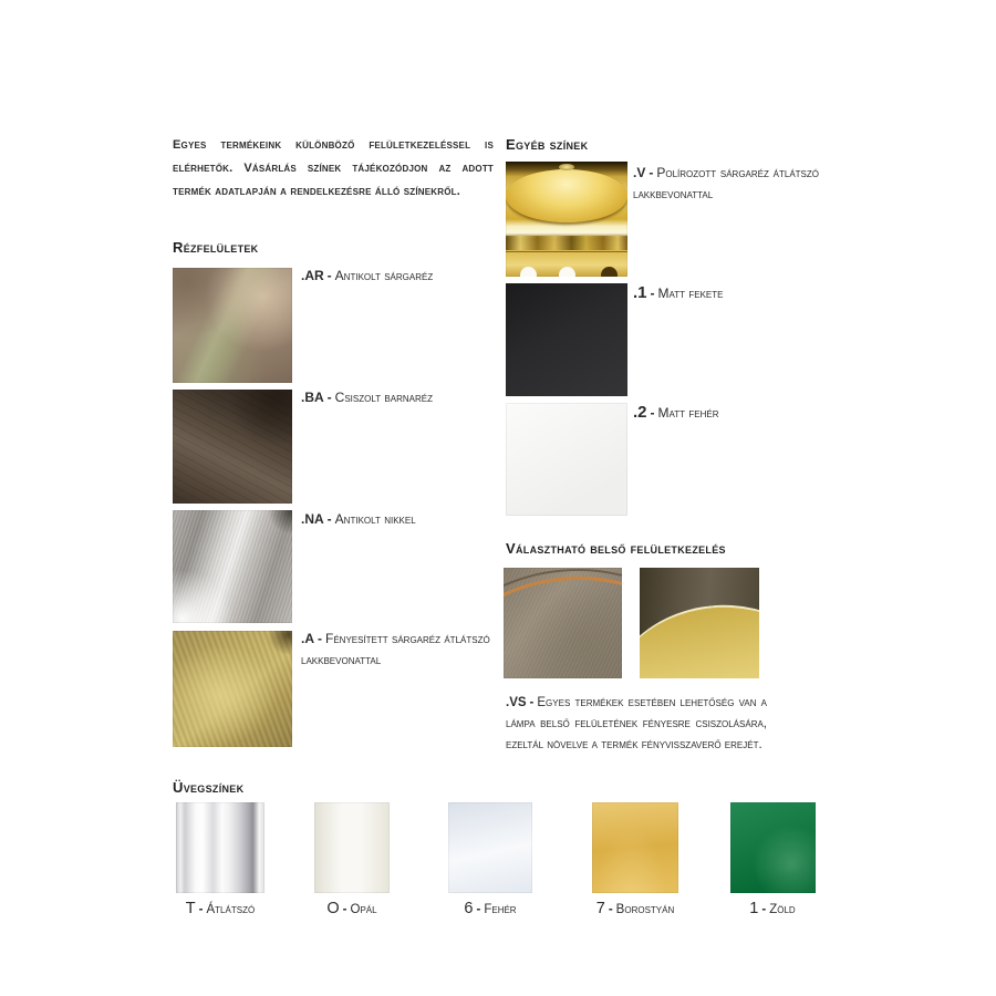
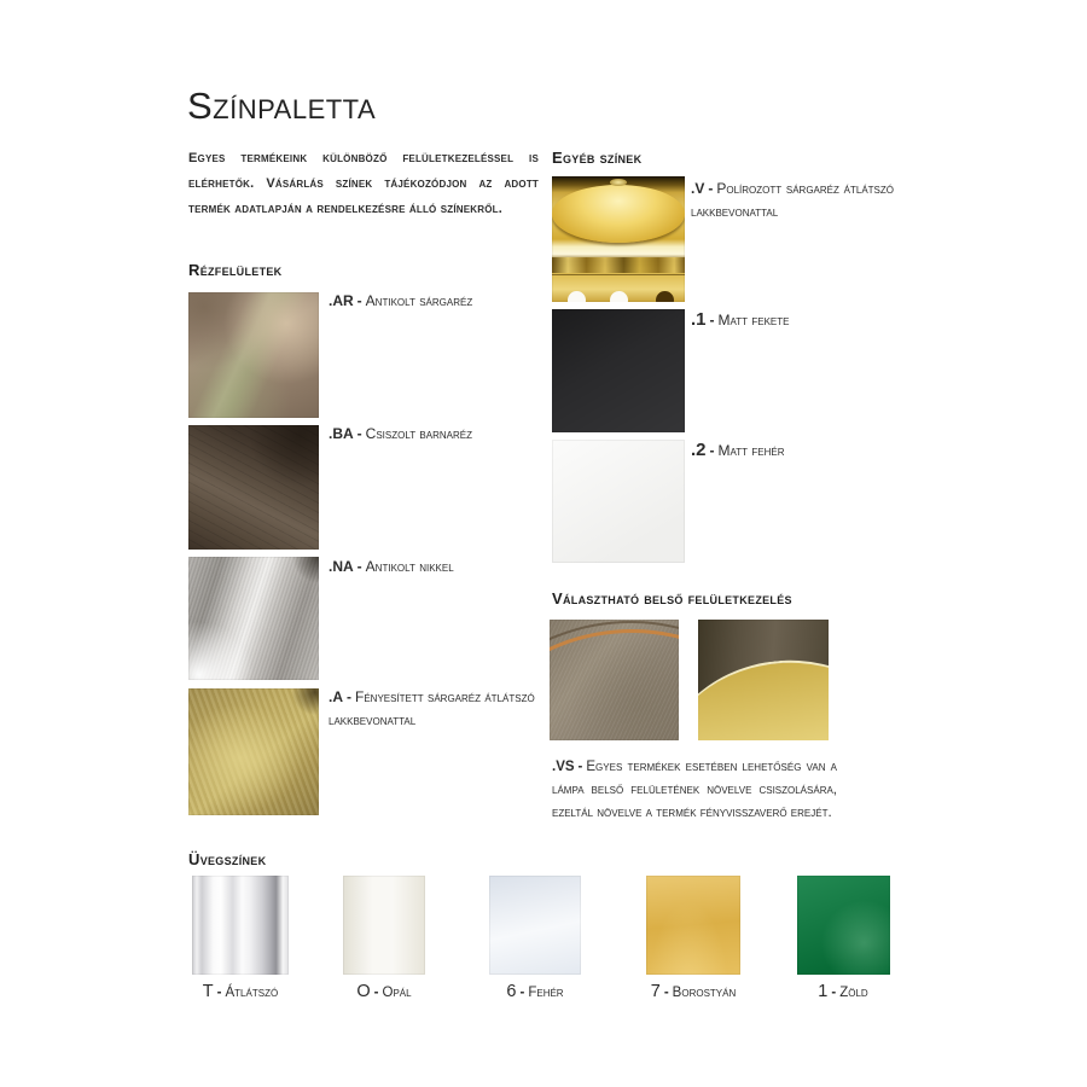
+ Színpaletta
  Egyes termékeink különböző felületkezeléssel is elérhetők. Vásárlás színek tájékozódjon az adott termék adatlapján a rendelkezésre álló színekről.
  Rézfelületek
  .AR - Antikolt sárgaréz
  .BA - Csiszolt barnaréz
  .NA - Antikolt nikkel
  .A - Fényesített sárgaréz átlátszó lakkbevonattal
  Egyéb színek
  .V - Polírozott sárgaréz átlátszó lakkbevonattal
  .1 - Matt fekete
  .2 - Matt fehér
  Választható belső felületkezelés
- .VS - Egyes termékek esetében lehetőség van a lámpa belső felületének fényesre csiszolására, ezeltál növelve a termék fényvisszaverő erejét.
+ .VS - Egyes termékek esetében lehetőség van a lámpa belső felületének növelve csiszolására, ezeltál növelve a termék fényvisszaverő erejét.
  Üvegszínek
  T - Átlátszó
  O - Opál
  6 - Fehér
  7 - Borostyán
  1 - Zöld
